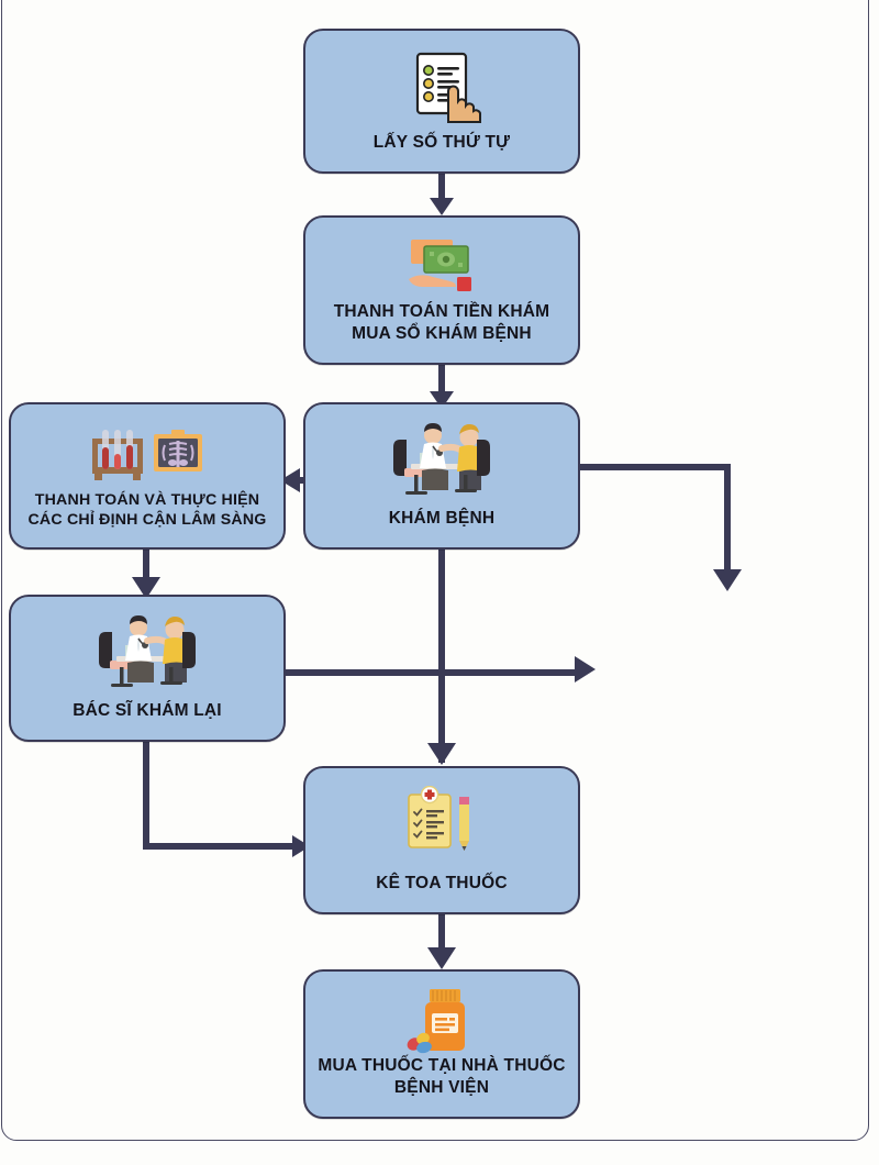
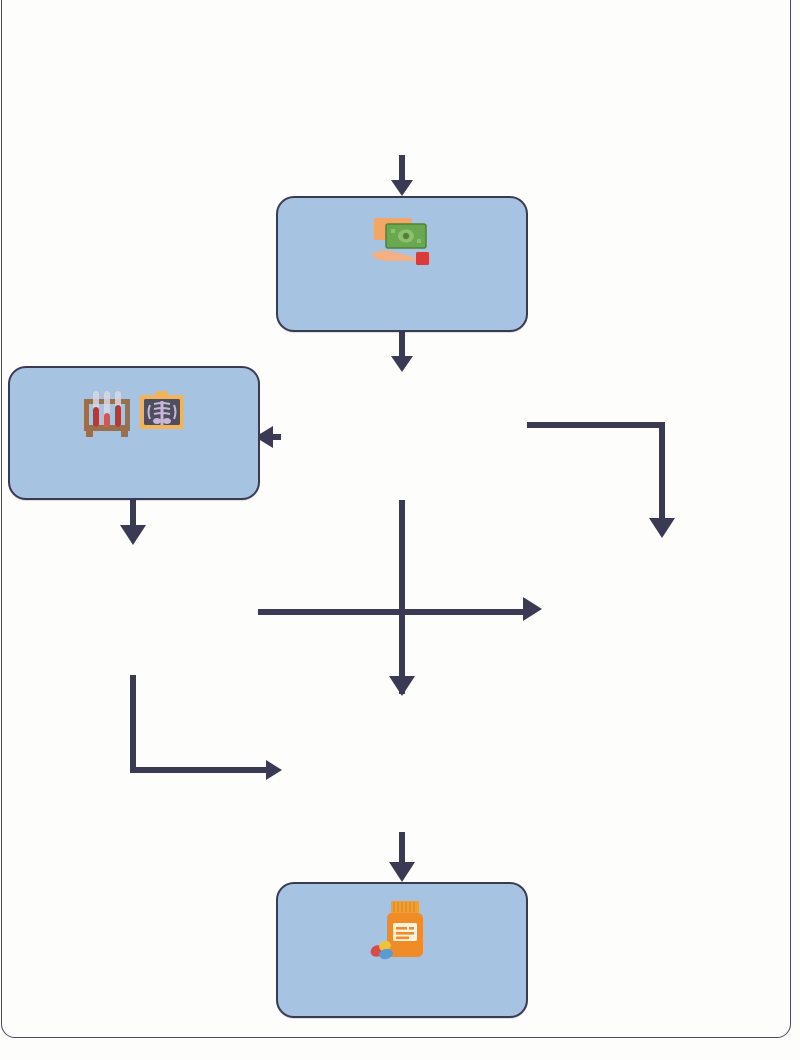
- LẤY SỐ THỨ TỰ
- THANH TOÁN TIỀN KHÁM
- MUA SỔ KHÁM BỆNH
- KHÁM BỆNH
- THANH TOÁN VÀ THỰC HIỆN
- CÁC CHỈ ĐỊNH CẬN LÂM SÀNG
- BÁC SĨ KHÁM LẠI
- KÊ TOA THUỐC
- MUA THUỐC TẠI NHÀ THUỐC
- BỆNH VIỆN
